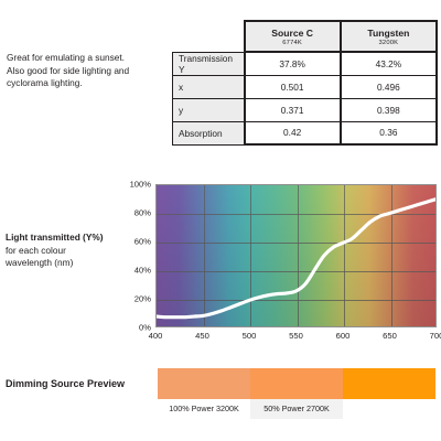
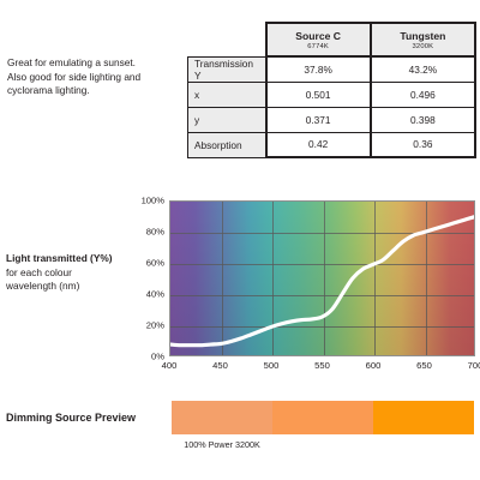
  Great for emulating a sunset.
  Also good for side lighting and
  cyclorama lighting.
  Transmission Y	37.8%	43.2%
  x	0.501	0.496
  y	0.371	0.398
  Absorption	0.42	0.36
  Light transmitted (Y%)
  for each colour
  wavelength (nm)
  0%
  20%
  40%
  60%
  80%
  100%
  400
  450
  500
  550
  600
  650
  Dimming Source Preview
  100% Power 3200K
- 50% Power 2700K
